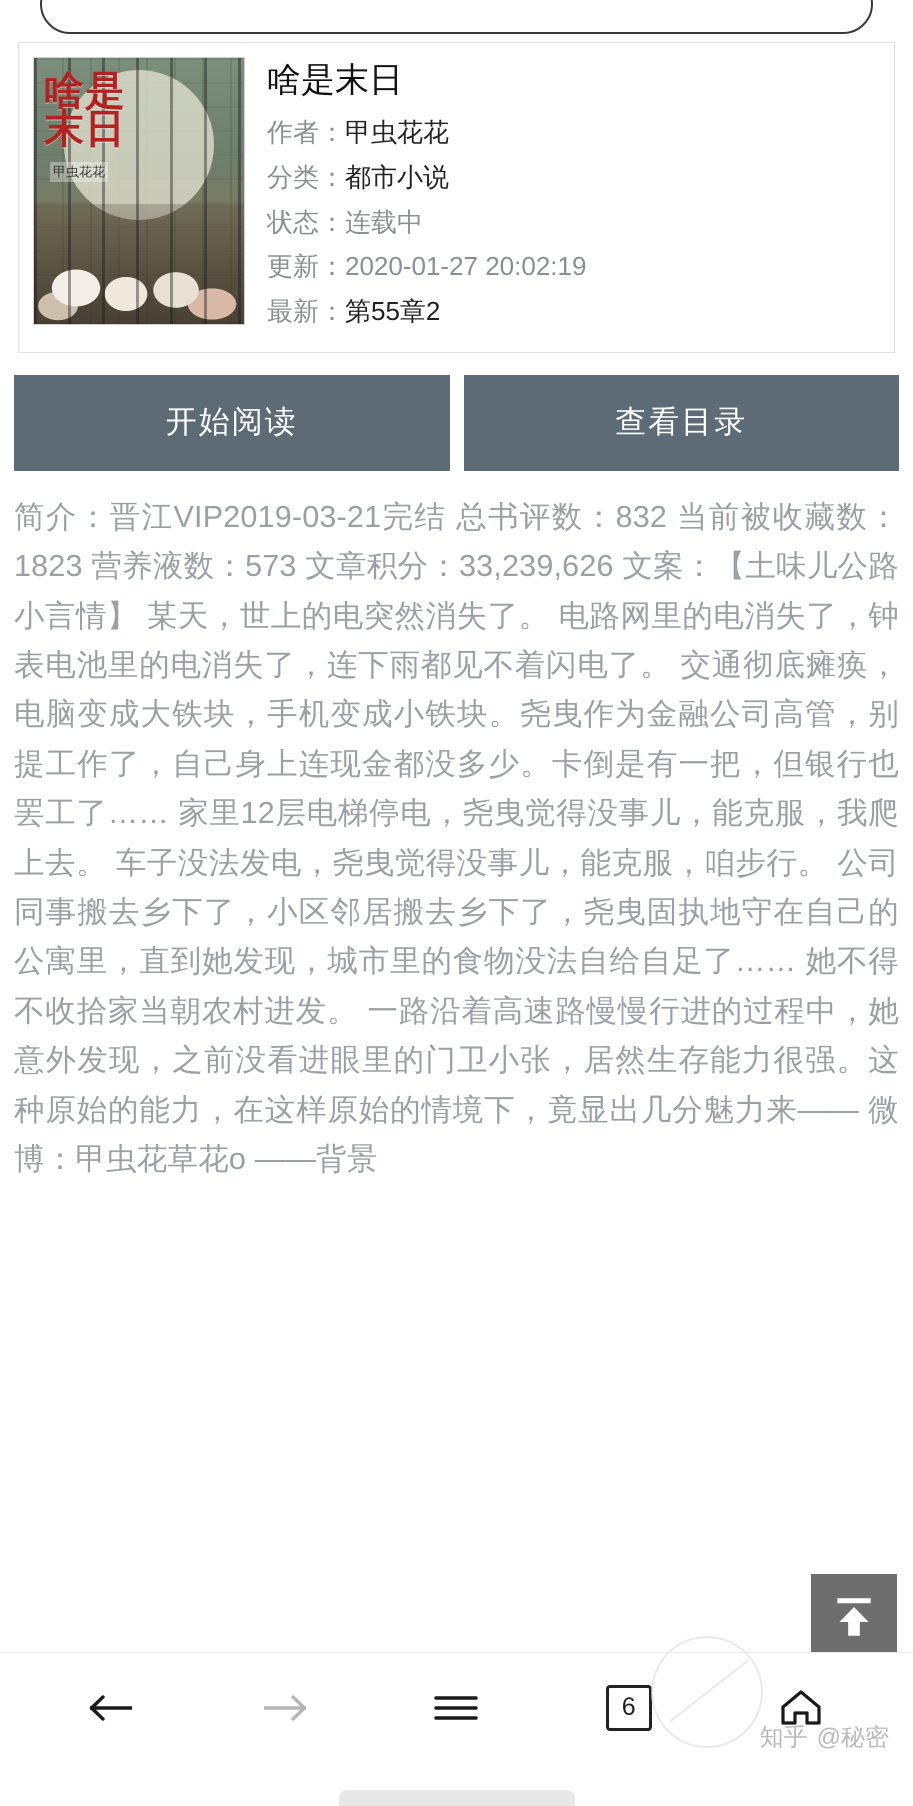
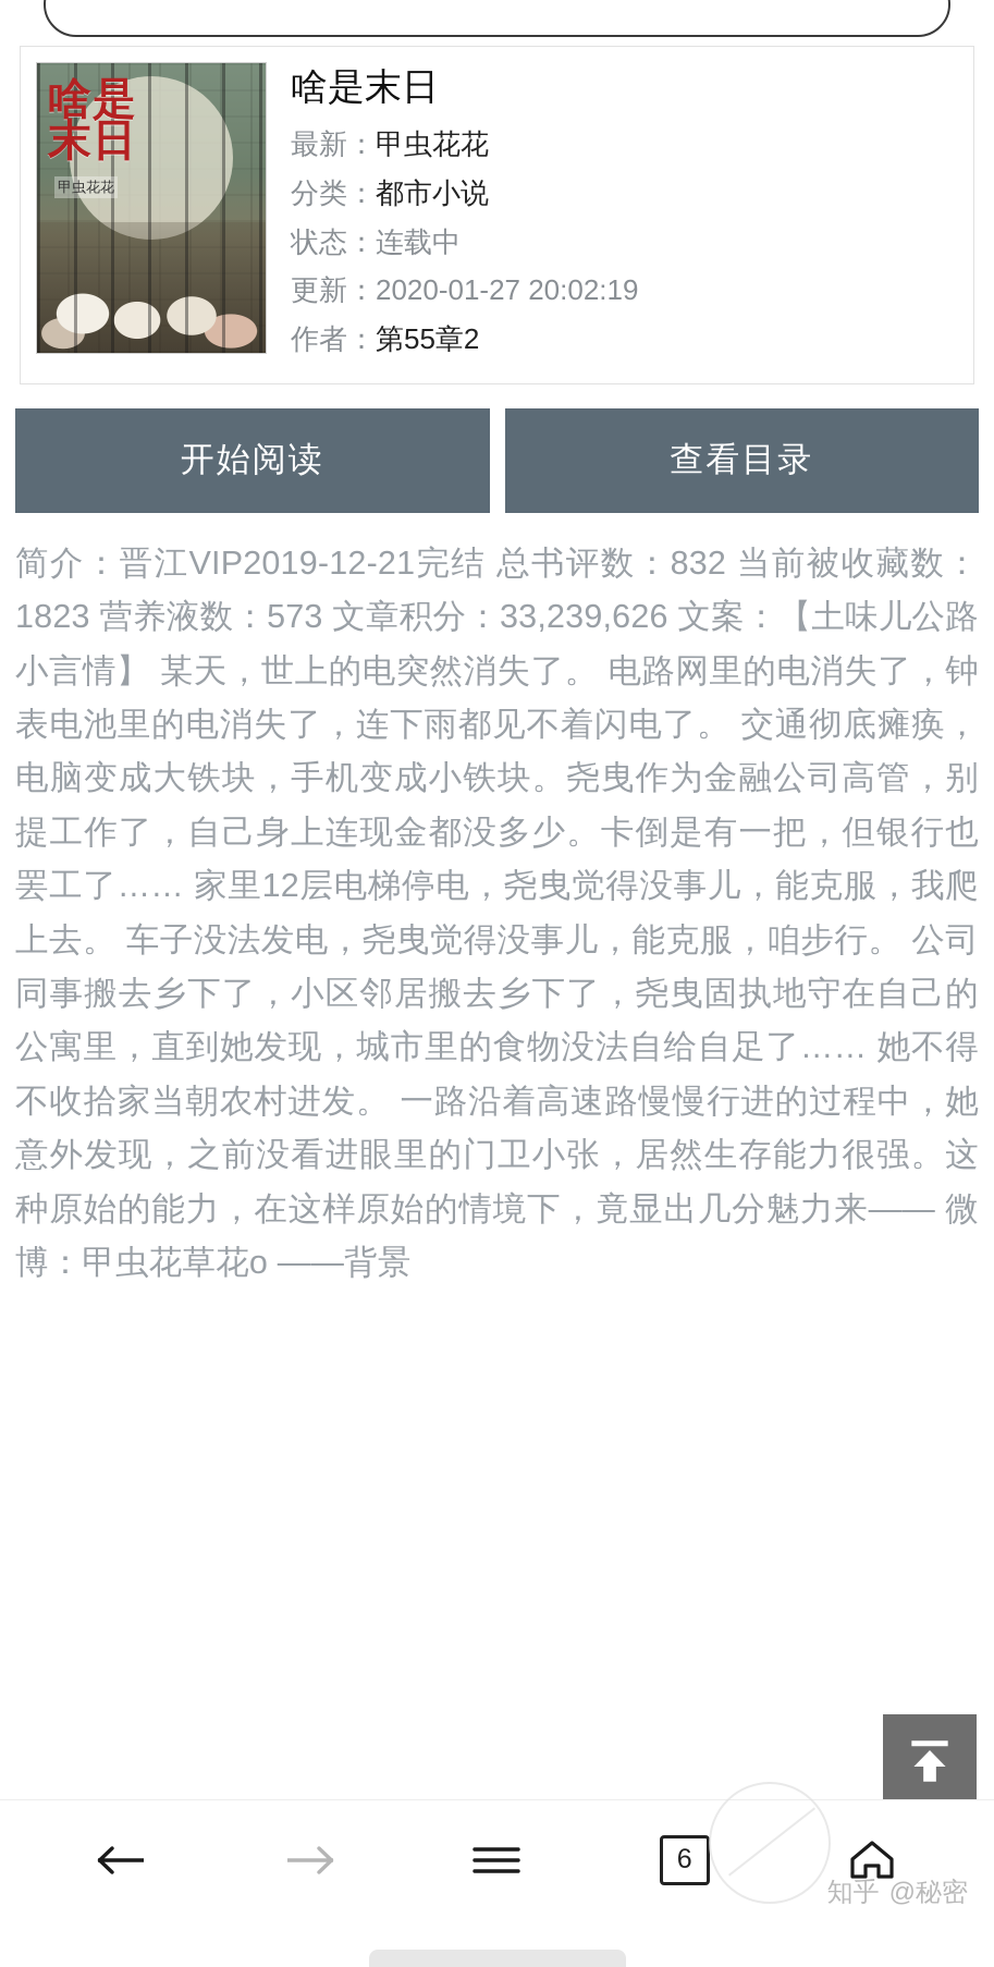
  啥是末日
  甲虫花花
  啥是末日
- 作者：甲虫花花
+ 最新：甲虫花花
  分类：都市小说
  状态：连载中
  更新：2020-01-27 20:02:19
- 最新：第55章2
+ 作者：第55章2
  开始阅读
  查看目录
- 简介：晋江VIP2019-03-21完结 总书评数：832 当前被收藏数：1823 营养液数：573 文章积分：33,239,626 文案：【土味儿公路小言情】 某天，世上的电突然消失了。 电路网里的电消失了，钟表电池里的电消失了，连下雨都见不着闪电了。 交通彻底瘫痪，电脑变成大铁块，手机变成小铁块。尧曳作为金融公司高管，别提工作了，自己身上连现金都没多少。卡倒是有一把，但银行也罢工了…… 家里12层电梯停电，尧曳觉得没事儿，能克服，我爬上去。 车子没法发电，尧曳觉得没事儿，能克服，咱步行。 公司同事搬去乡下了，小区邻居搬去乡下了，尧曳固执地守在自己的公寓里，直到她发现，城市里的食物没法自给自足了…… 她不得不收拾家当朝农村进发。 一路沿着高速路慢慢行进的过程中，她意外发现，之前没看进眼里的门卫小张，居然生存能力很强。这种原始的能力，在这样原始的情境下，竟显出几分魅力来—— 微博：甲虫花草花o ——背景
+ 简介：晋江VIP2019-12-21完结 总书评数：832 当前被收藏数：1823 营养液数：573 文章积分：33,239,626 文案：【土味儿公路小言情】 某天，世上的电突然消失了。 电路网里的电消失了，钟表电池里的电消失了，连下雨都见不着闪电了。 交通彻底瘫痪，电脑变成大铁块，手机变成小铁块。尧曳作为金融公司高管，别提工作了，自己身上连现金都没多少。卡倒是有一把，但银行也罢工了…… 家里12层电梯停电，尧曳觉得没事儿，能克服，我爬上去。 车子没法发电，尧曳觉得没事儿，能克服，咱步行。 公司同事搬去乡下了，小区邻居搬去乡下了，尧曳固执地守在自己的公寓里，直到她发现，城市里的食物没法自给自足了…… 她不得不收拾家当朝农村进发。 一路沿着高速路慢慢行进的过程中，她意外发现，之前没看进眼里的门卫小张，居然生存能力很强。这种原始的能力，在这样原始的情境下，竟显出几分魅力来—— 微博：甲虫花草花o ——背景
  6
  知乎
  @秘密
